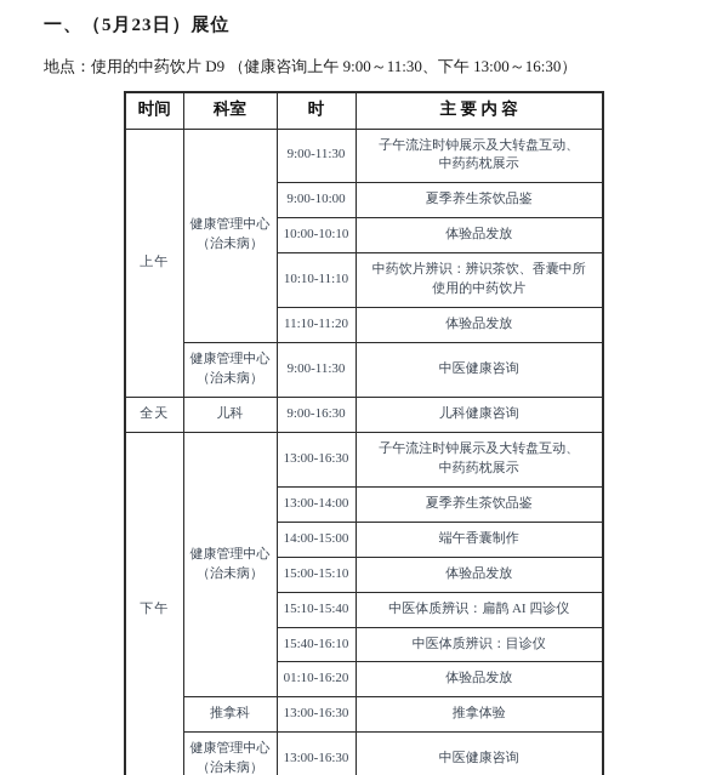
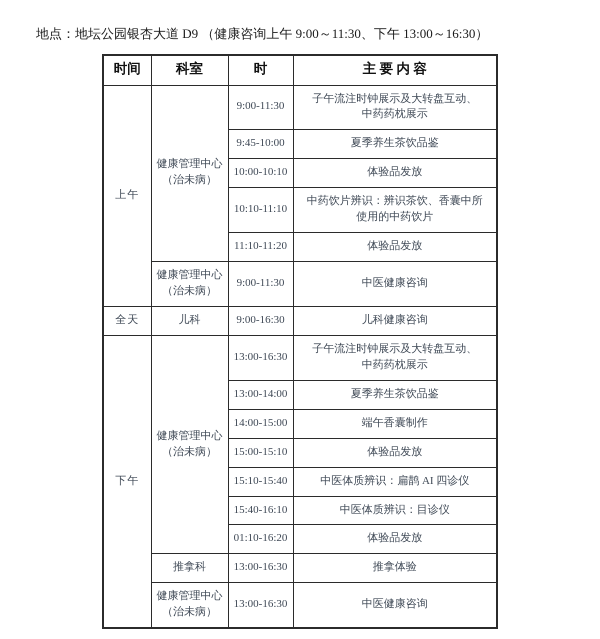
- 一、（5月23日）展位
- 地点：使用的中药饮片 D9 （健康咨询上午 9:00～11:30、下午 13:00～16:30）
+ 地点：地坛公园银杏大道 D9 （健康咨询上午 9:00～11:30、下午 13:00～16:30）
  时间	科室	时	主 要 内 容
  上午	健康管理中心 （治未病）	9:00-11:30	子午流注时钟展示及大转盘互动、 中药药枕展示
- 9:00-10:00	夏季养生茶饮品鉴
+ 9:45-10:00	夏季养生茶饮品鉴
  10:00-10:10	体验品发放
  10:10-11:10	中药饮片辨识：辨识茶饮、香囊中所 使用的中药饮片
  11:10-11:20	体验品发放
  健康管理中心 （治未病）	9:00-11:30	中医健康咨询
  全天	儿科	9:00-16:30	儿科健康咨询
  下午	健康管理中心 （治未病）	13:00-16:30	子午流注时钟展示及大转盘互动、 中药药枕展示
  13:00-14:00	夏季养生茶饮品鉴
  14:00-15:00	端午香囊制作
  15:00-15:10	体验品发放
  15:10-15:40	中医体质辨识：扁鹊 AI 四诊仪
  15:40-16:10	中医体质辨识：目诊仪
  01:10-16:20	体验品发放
  推拿科	13:00-16:30	推拿体验
  健康管理中心 （治未病）	13:00-16:30	中医健康咨询
